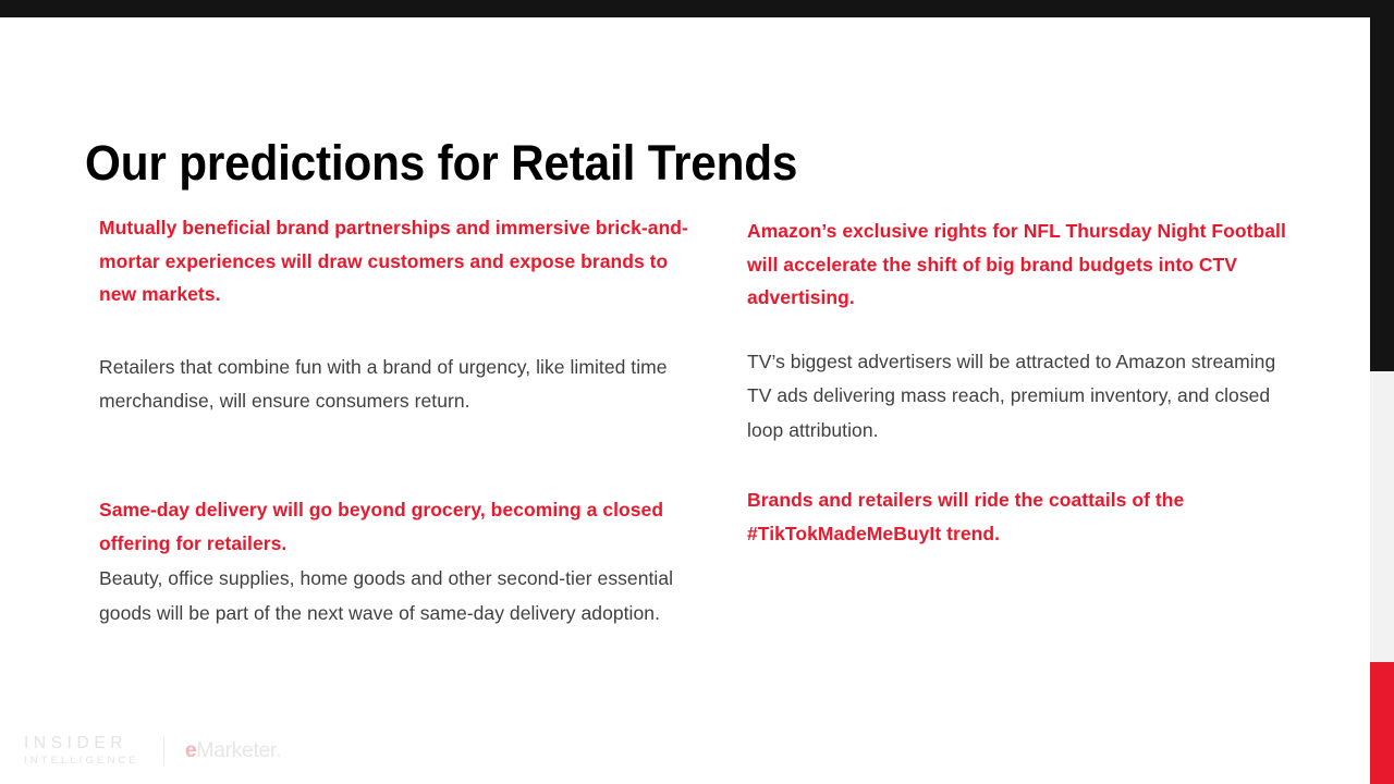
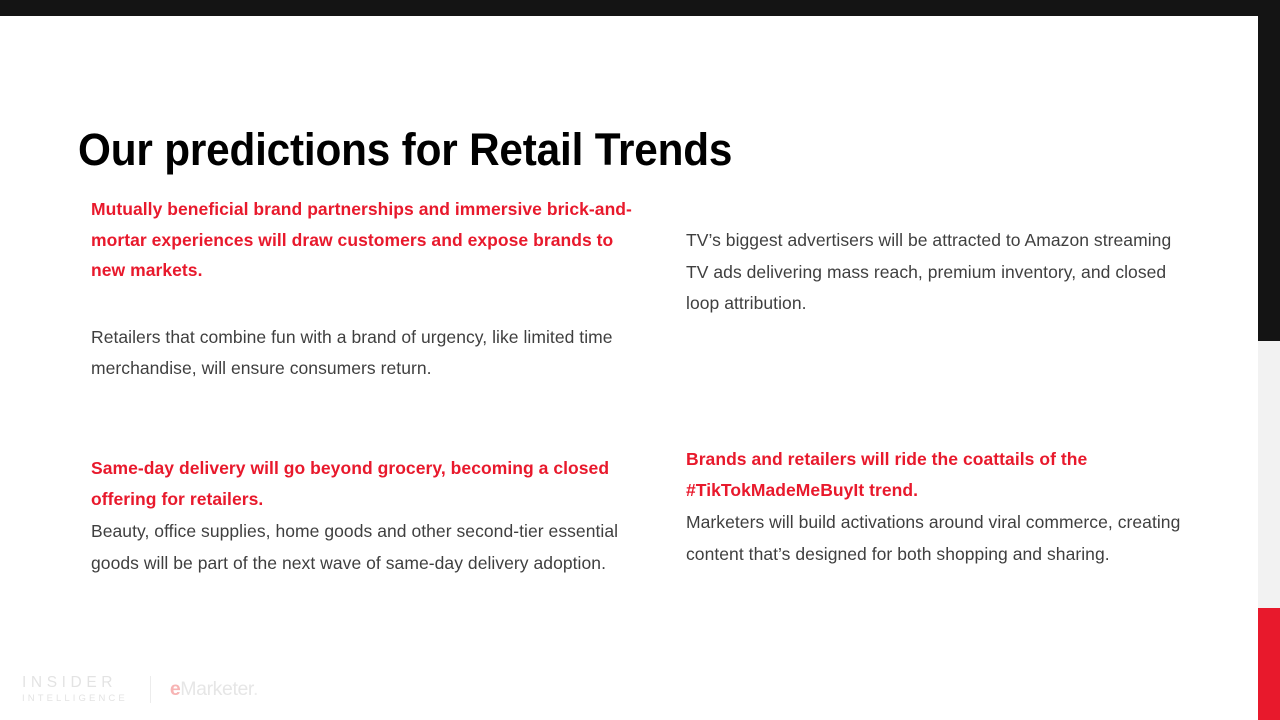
  Our predictions for Retail Trends
  Mutually beneficial brand partnerships and immersive brick-and-mortar experiences will draw customers and expose brands to new markets.
  Retailers that combine fun with a brand of urgency, like limited time merchandise, will ensure consumers return.
- Amazon’s exclusive rights for NFL Thursday Night Football will accelerate the shift of big brand budgets into CTV advertising.
  TV’s biggest advertisers will be attracted to Amazon streaming TV ads delivering mass reach, premium inventory, and closed loop attribution.
  Same-day delivery will go beyond grocery, becoming a closed offering for retailers.
  Beauty, office supplies, home goods and other second-tier essential goods will be part of the next wave of same-day delivery adoption.
  Brands and retailers will ride the coattails of the #TikTokMadeMeBuyIt trend.
+ Marketers will build activations around viral commerce, creating content that’s designed for both shopping and sharing.
  INSIDER
  INTELLIGENCE
  eMarketer.
